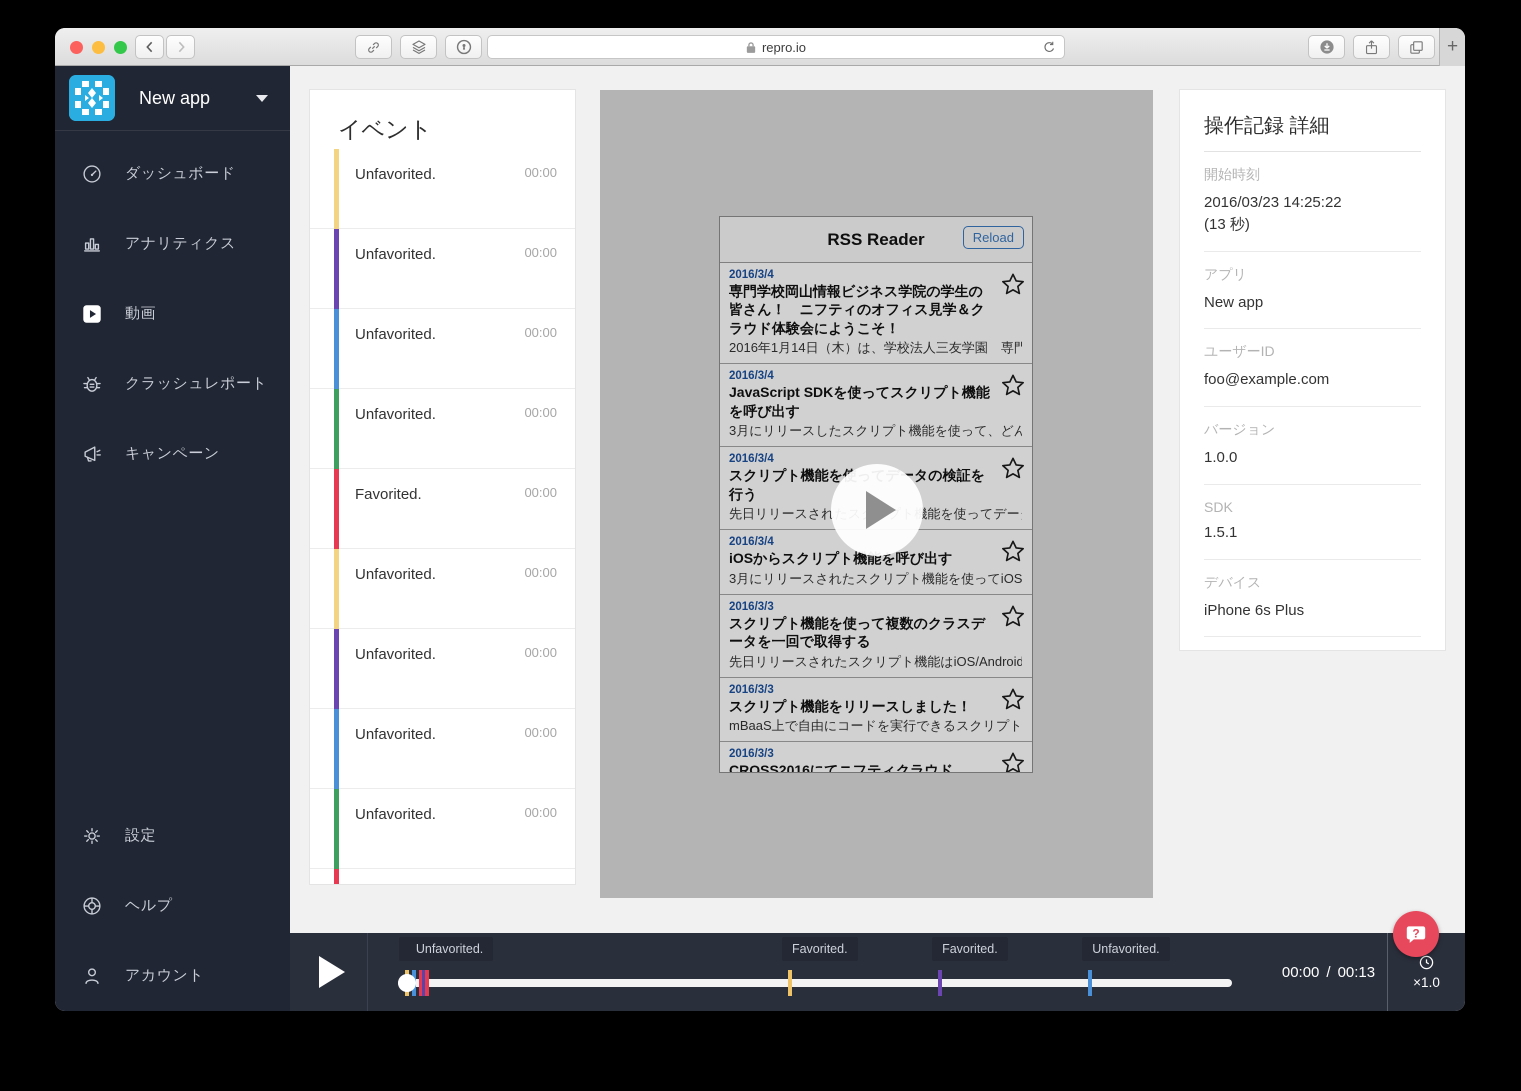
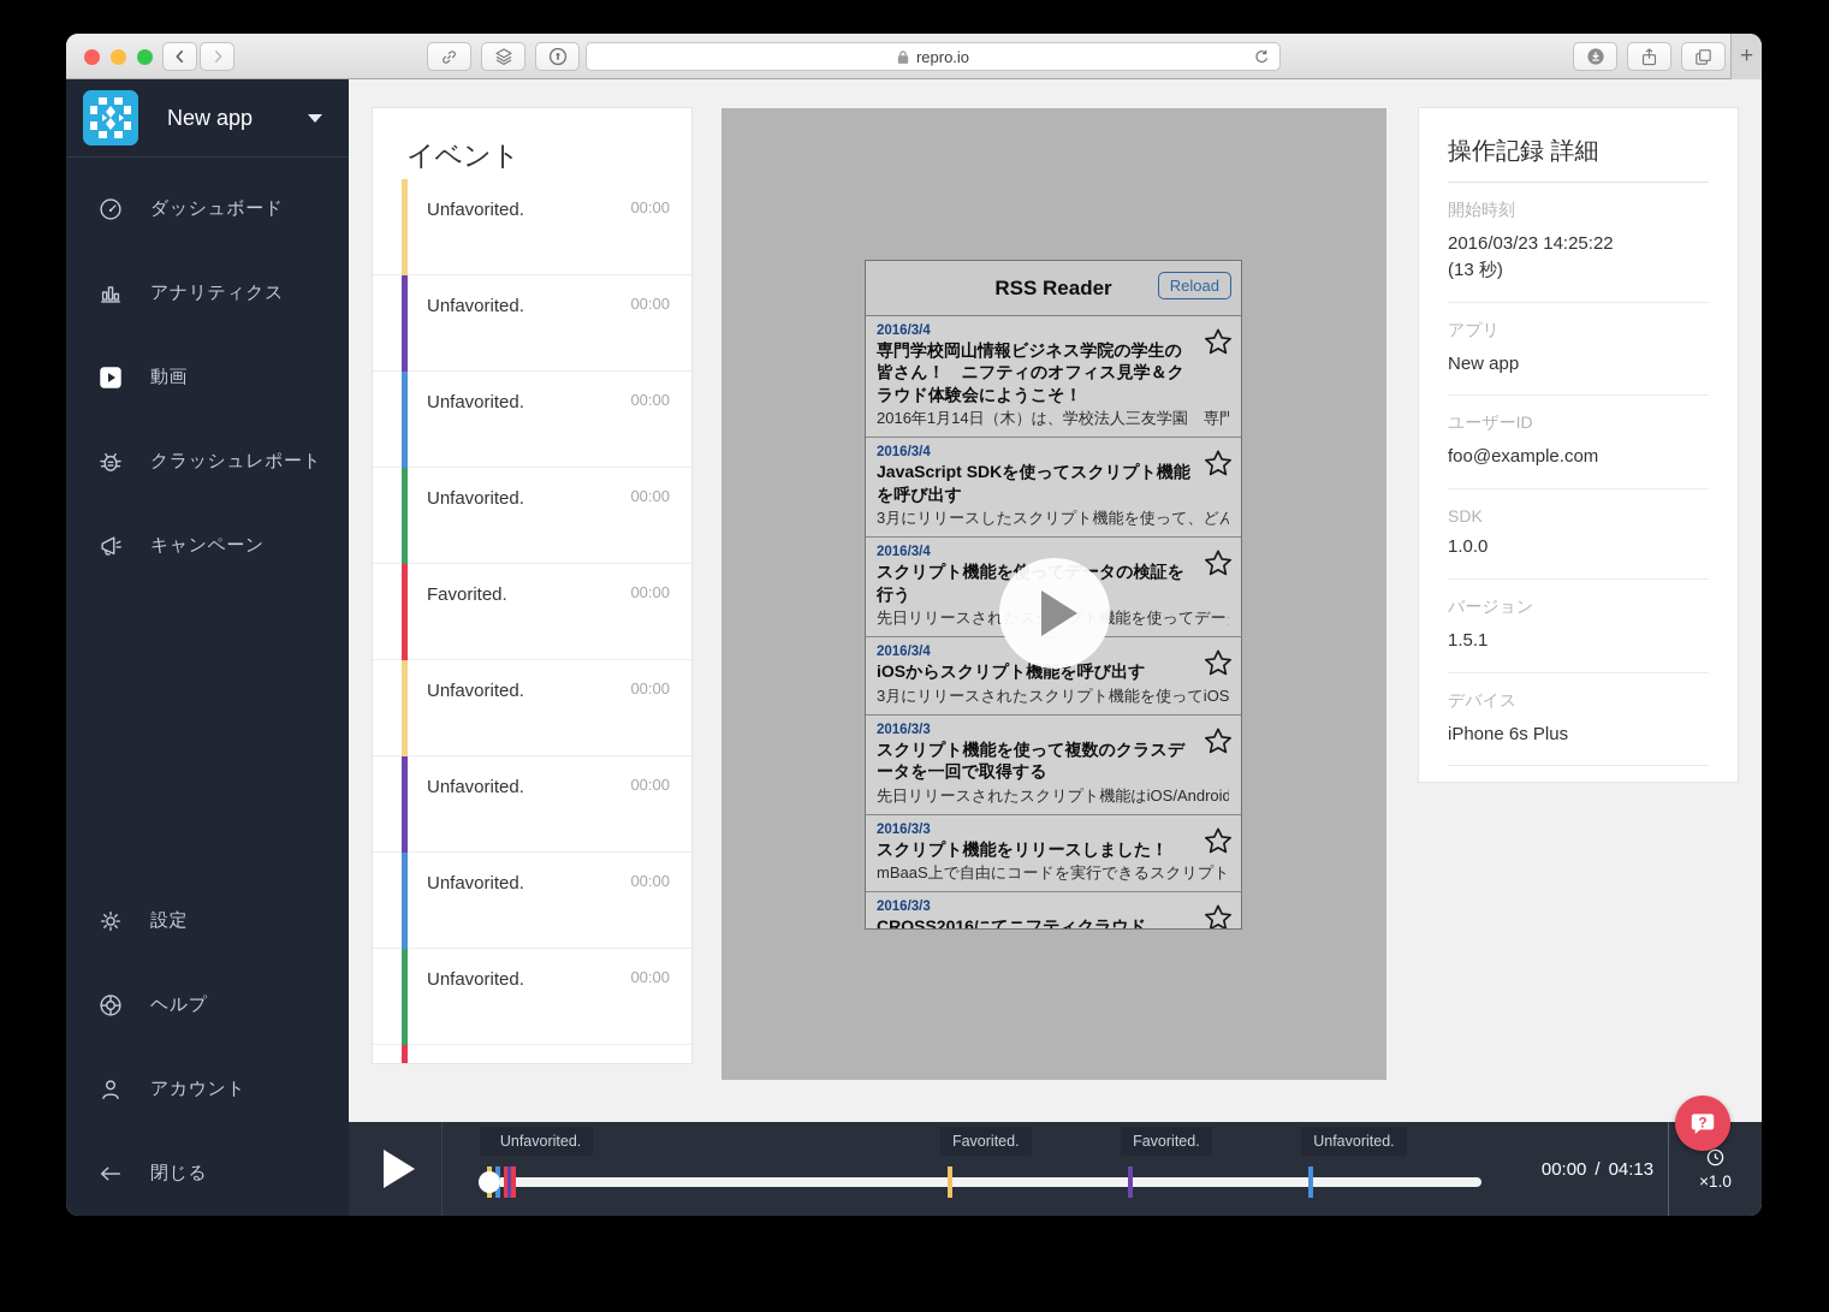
  repro.io
  +
  New app
  ダッシュボード
  アナリティクス
  動画
  クラッシュレポート
  キャンペーン
  設定
  ヘルプ
  アカウント
+ 閉じる
  イベント
  Unfavorited.
  00:00
  Unfavorited.
  00:00
  Unfavorited.
  00:00
  Unfavorited.
  00:00
  Favorited.
  00:00
  Unfavorited.
  00:00
  Unfavorited.
  00:00
  Unfavorited.
  00:00
  Unfavorited.
  00:00
  RSS Reader
  Reload
  2016/3/4
  専門学校岡山情報ビジネス学院の学生の皆さん！ ニフティのオフィス見学＆クラウド体験会にようこそ！
  2016年1月14日（木）は、学校法人三友学園 専門
  2016/3/4
  JavaScript SDKを使ってスクリプト機能を呼び出す
  3月にリリースしたスクリプト機能を使って、どん
  2016/3/4
  スクリプト機能をタの検証を行う
  2016/3/4
  iOSからスクリプト機能を呼び出す
  3月にリリースされたスクリプト機能を使ってiOS
  2016/3/3
  スクリプト機能を使って複数のクラスデータを一回で取得する
  先日リリースされたスクリプト機能はiOS/Android
  2016/3/3
  スクリプト機能をリリースしました！
  mBaaS上で自由にコードを実行できるスクリプト
  2016/3/3
  操作記録 詳細
  開始時刻
  2016/03/23 14:25:22
  (13 秒)
  アプリ
  New app
  ユーザーID
  foo@example.com
- バージョン
+ SDK
  1.0.0
- SDK
+ バージョン
  1.5.1
  デバイス
  iPhone 6s Plus
  Unfavorited.
  Favorited.
  Favorited.
  Unfavorited.
  00:00
  /
- 00:13
+ 04:13
  ×1.0
  ?
